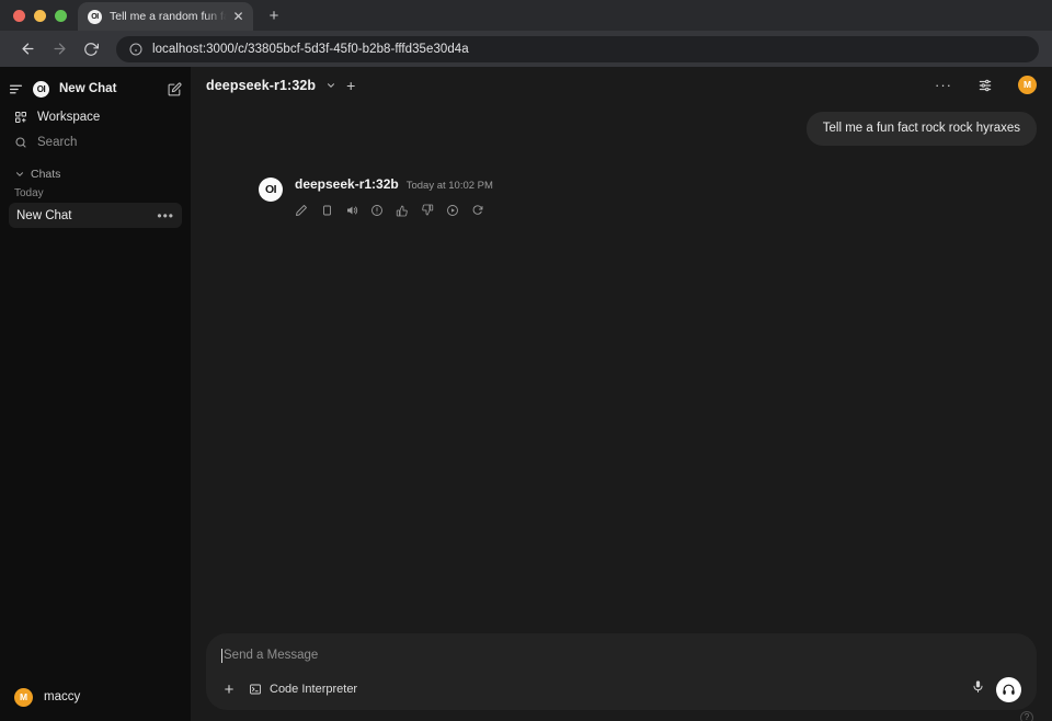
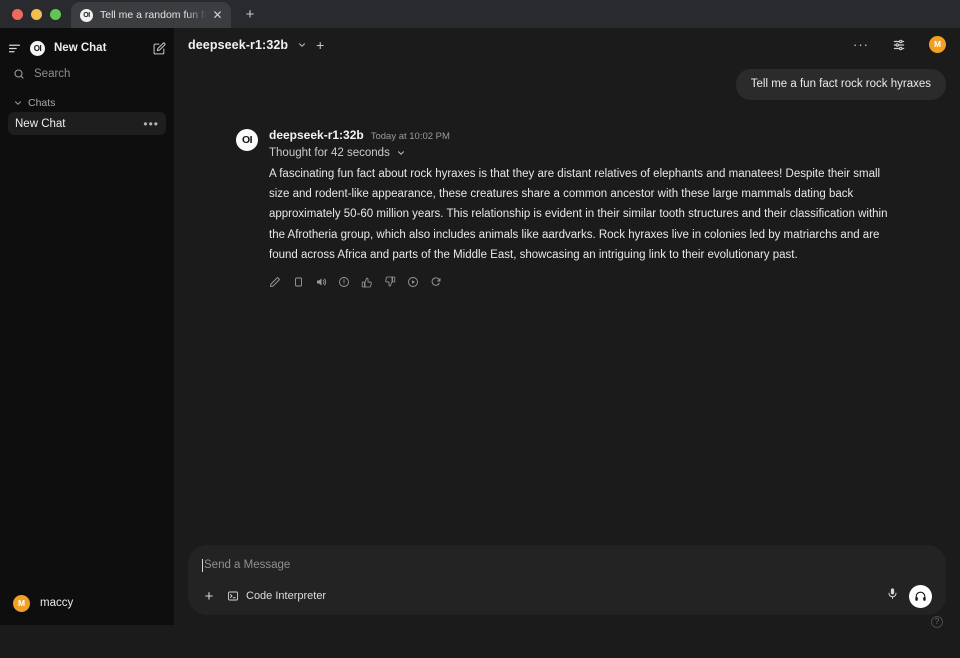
  Tell me a random fun fa
  ✕
  +
- localhost:3000/c/33805bcf-5d3f-45f0-b2b8-fffd35e30d4a
  OI
  New Chat
- Workspace
  Search
  Chats
- Today
  New Chat
  •••
  M
  maccy
  deepseek-r1:32b
  +
  ···
  M
  Tell me a fun fact rock rock hyraxes
  OI
  deepseek-r1:32b
  Today at 10:02 PM
+ Thought for 42 seconds
+ A fascinating fun fact about rock hyraxes is that they are distant relatives of elephants and manatees! Despite their small size and rodent-like appearance, these creatures share a common ancestor with these large mammals dating back approximately 50-60 million years. This relationship is evident in their similar tooth structures and their classification within the Afrotheria group, which also includes animals like aardvarks. Rock hyraxes live in colonies led by matriarchs and are found across Africa and parts of the Middle East, showcasing an intriguing link to their evolutionary past.
  Send a Message
  +
  Code Interpreter
  ?
